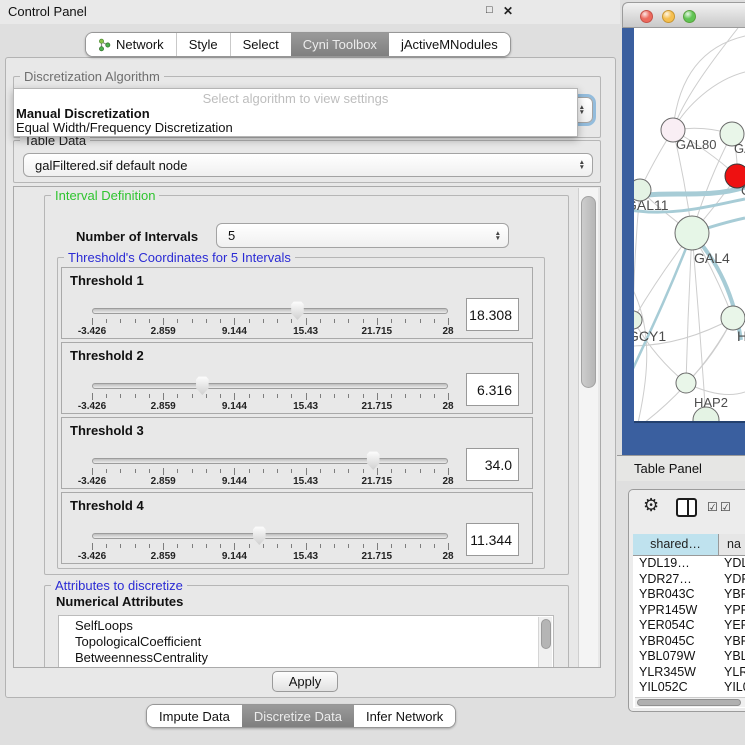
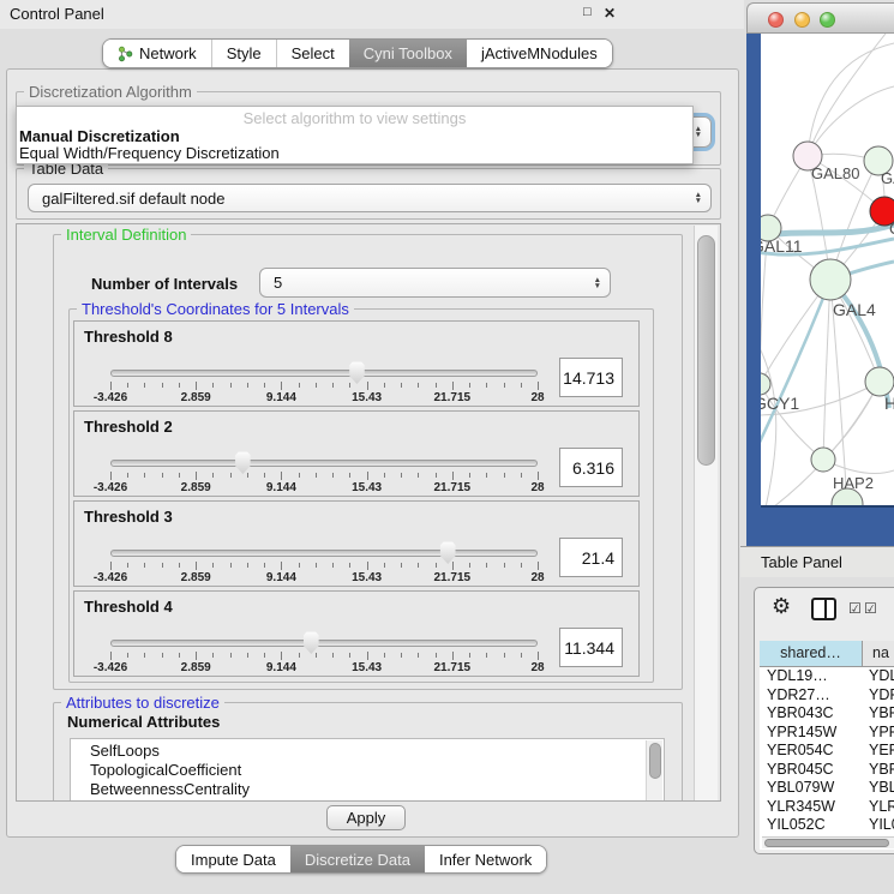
  Control Panel
  □
  ✕
  Network
  Style
  Select
  Cyni Toolbox
  jActiveMNodules
  Discretization Algorithm
  Select algorithm to view settings
  Manual Discretization
  Equal Width/Frequency Discretization
  Table Data
  galFiltered.sif default node
  Interval Definition
  Number of Intervals
  5
  Threshold's Coordinates for 5 Intervals
- Threshold 1
+ Threshold 8
  -3.426
  2.859
  9.144
  15.43
  21.715
  28
- 18.308
+ 14.713
  Threshold 2
  -3.426
  2.859
  9.144
  15.43
  21.715
  28
  6.316
  Threshold 3
  -3.426
  2.859
  9.144
  15.43
  21.715
  28
- 34.0
+ 21.4
  Threshold 4
  -3.426
  2.859
  9.144
  15.43
  21.715
  28
  11.344
  Attributes to discretize
  Numerical Attributes
  SelfLoops
  TopologicalCoefficient
  BetweennessCentrality
  Apply
  Impute Data
  Discretize Data
  Infer Network
  GAL80
  AL11
  GAL4
  GCY1
  H
  HAP2
  Table Panel
  ⚙
  ☑
  ☑
  shared…
  na
  YDL19…
  YDR27…
  YBR043C
  YPR145W
  YER054C
  YBR045C
  YBL079W
  YBL
  YLR345W
  YLR
  YIL052C
  YIL
